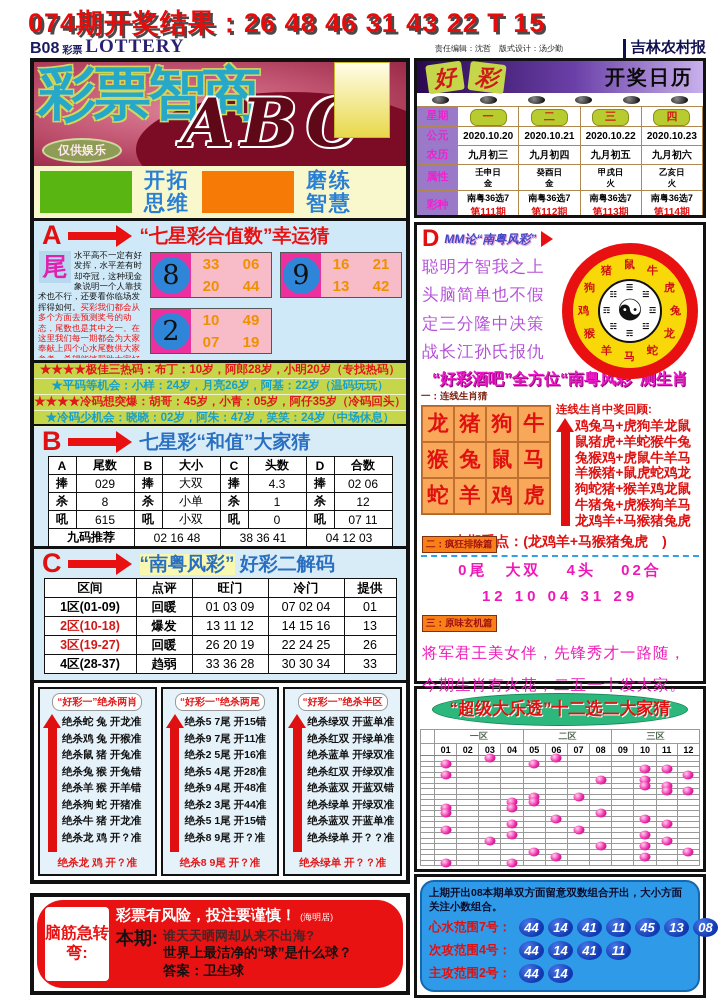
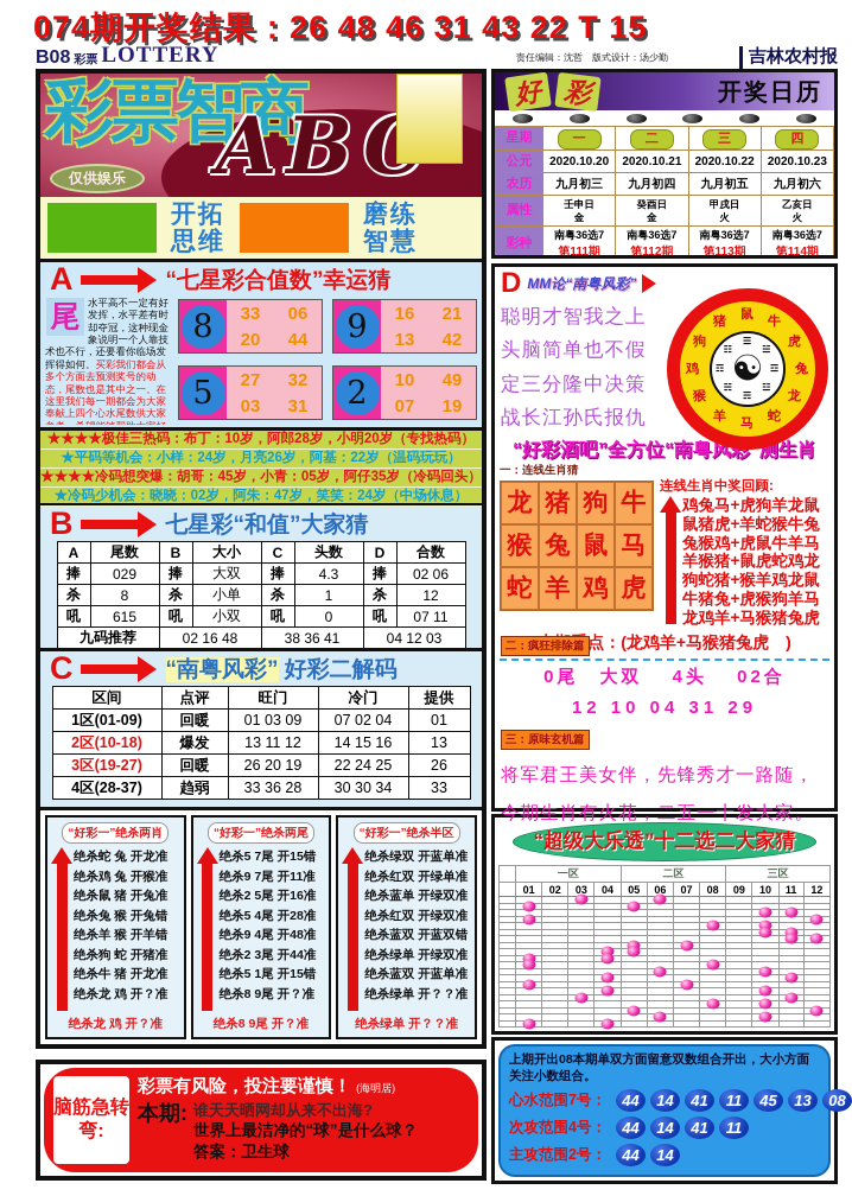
  074期开奖结果：26 48 46 31 43 22 T 15
  B08
  彩票
  LOTTERY
  责任编辑：沈哲 版式设计：汤少勤
  吉林农村报
  彩票智商
  仅供娱乐
  开拓思维
  磨练智慧
  A
  “七星彩合值数”幸运猜
  尾
  水平高不一定有好发挥，水平差有时却夺冠，这种现金象说明一个人靠技术也不行，还要看你临场发挥得如何。买彩我们都会从多个方面去预测奖号的动态，尾数也是其中之一。在这里我们每一期都会为大家奉献上四个心水尾数供大家
  8
  33
  06
  20
  44
  9
  16
  21
  13
  42
+ 5
+ 27
+ 32
+ 03
+ 31
  2
  10
  49
  07
  19
  ★★★★极佳三热码：布丁：10岁，阿郎28岁，小明20岁（专找热码）
  ★平码等机会：小样：24岁，月亮26岁，阿基：22岁（温码玩玩）
  ★★★★冷码想突爆：胡哥：45岁，小青：05岁，阿仔35岁（冷码回头）
  ★冷码少机会：晓晓：02岁，阿朱：47岁，笑笑：24岁（中场休息）
  B
  七星彩“和值”大家猜
  A	尾数	B	大小	C	头数	D	合数
  捧	029	捧	大双	捧	4.3	捧	02 06
  杀	8	杀	小单	杀	1	杀	12
  吼	615	吼	小双	吼	0	吼	07 11
  九码推荐	02 16 48	38 36 41	04 12 03
  C
  “南粤风彩” 好彩二解码
  区间	点评	旺门	冷门	提供
  1区(01-09)	回暖	01 03 09	07 02 04	01
  2区(10-18)	爆发	13 11 12	14 15 16	13
  3区(19-27)	回暖	26 20 19	22 24 25	26
  4区(28-37)	趋弱	33 36 28	30 30 34	33
  “好彩一”绝杀两肖
  绝杀蛇 兔 开龙准
  绝杀鸡 兔 开猴准
  绝杀鼠 猪 开兔准
  绝杀兔 猴 开兔错
  绝杀羊 猴 开羊错
  绝杀狗 蛇 开猪准
  绝杀牛 猪 开龙准
  绝杀龙 鸡 开？准
  绝杀龙 鸡 开？准
  “好彩一”绝杀两尾
  绝杀5 7尾 开15错
  绝杀9 7尾 开11准
  绝杀2 5尾 开16准
  绝杀5 4尾 开28准
  绝杀9 4尾 开48准
  绝杀2 3尾 开44准
  绝杀5 1尾 开15错
  绝杀8 9尾 开？准
  绝杀8 9尾 开？准
  “好彩一”绝杀半区
  绝杀绿双 开蓝单准
  绝杀红双 开绿单准
  绝杀蓝单 开绿双准
  绝杀红双 开绿双准
  绝杀蓝双 开蓝双错
  绝杀绿单 开绿双准
  绝杀蓝双 开蓝单准
  绝杀绿单 开？？准
  绝杀绿单 开？？准
  脑筋急转弯:
  彩票有风险，投注要谨慎！ (海明居)
  本期:
  谁天天晒网却从来不出海?
  世界上最洁净的“球”是什么球？
  答案：卫生球
  开奖日历
  星期	一	二	三	四
  公元	2020.10.20	2020.10.21	2020.10.22	2020.10.23
  农历	九月初三	九月初四	九月初五	九月初六
  属性	壬申日金	癸酉日金	甲戌日火	乙亥日火
  彩种	南粤36选7第111期	南粤36选7第112期	南粤36选7第113期	南粤36选7第114期
  D
  MM论“南粤风彩”
  聪明才智我之上
  头脑简单也不假
  定三分隆中决策
  战长江孙氏报仇
  ☯
  ☰
  ☱
  ☲
  ☳
  ☴
  ☵
  ☶
  ☷
  鼠
  牛
  虎
  兔
  龙
  蛇
  马
  羊
  猴
  鸡
  狗
  猪
  “好彩酒吧”全方位“南粤风彩”测生肖
  一：连线生肖猜
  龙
  猪
  狗
  牛
  猴
  兔
  鼠
  马
  蛇
  羊
  鸡
  虎
  连线生肖中奖回顾:
  鸡兔马+虎狗羊龙鼠
  鼠猪虎+羊蛇猴牛兔
  兔猴鸡+虎鼠牛羊马
  羊猴猪+鼠虎蛇鸡龙
  狗蛇猪+猴羊鸡龙鼠
  牛猪兔+虎猴狗羊马
  龙鸡羊+马猴猪兔虎
  点：(龙鸡羊+马猴猪兔虎 )
  二：疯狂排除篇
  0尾 大双 4头 02合
  12 10 04 31 29
  三：原味玄机篇
  将军君王美女伴，先锋秀才一路随，
  今期生肖有火花，二五一十发大家。
  “超级大乐透”十二选二大家猜
  	一区	二区	三区
  	01	02	03	04	05	06	07	08	09	10	11	12
  上期开出08本期单双方面留意双数组合开出，大小方面关注小数组合。
  心水范围7号：
  44
  14
  41
  11
  45
  13
  08
  次攻范围4号：
  44
  14
  41
  11
  主攻范围2号：
  44
  14
